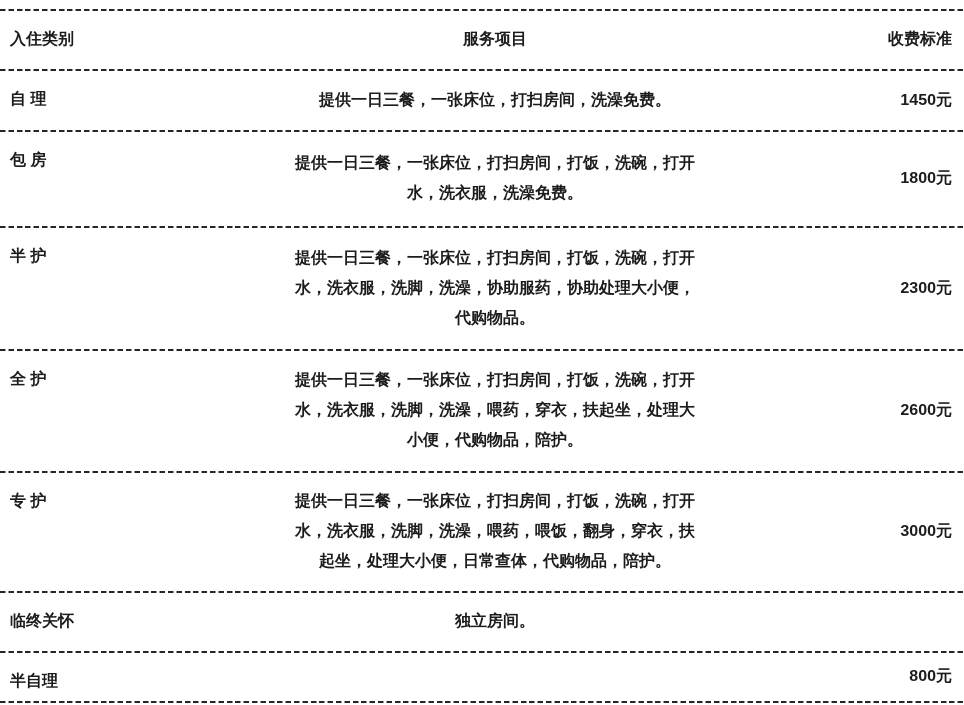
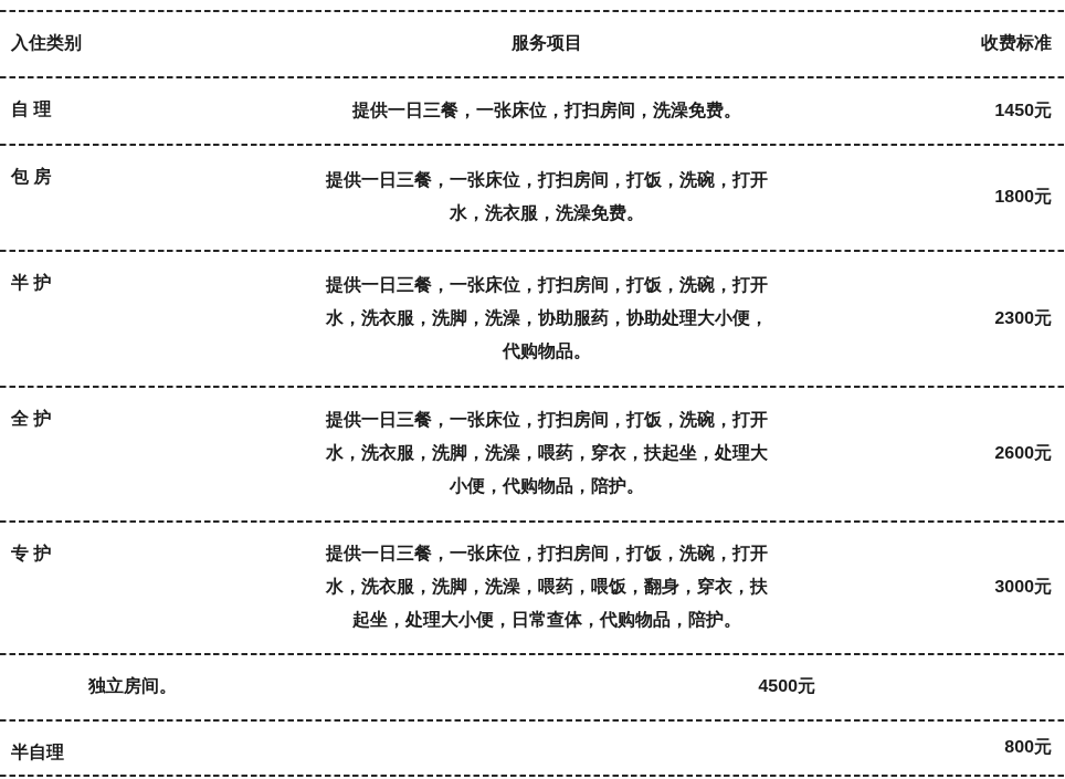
  入住类别
  服务项目
  收费标准
  自 理
  提供一日三餐，一张床位，打扫房间，洗澡免费。
  1450元
  包 房
  提供一日三餐，一张床位，打扫房间，打饭，洗碗，打开
  水，洗衣服，洗澡免费。
  1800元
  半 护
  提供一日三餐，一张床位，打扫房间，打饭，洗碗，打开
  水，洗衣服，洗脚，洗澡，协助服药，协助处理大小便，
  代购物品。
  2300元
  全 护
  提供一日三餐，一张床位，打扫房间，打饭，洗碗，打开
  水，洗衣服，洗脚，洗澡，喂药，穿衣，扶起坐，处理大
  小便，代购物品，陪护。
  2600元
  专 护
  提供一日三餐，一张床位，打扫房间，打饭，洗碗，打开
  水，洗衣服，洗脚，洗澡，喂药，喂饭，翻身，穿衣，扶
  起坐，处理大小便，日常查体，代购物品，陪护。
  3000元
- 临终关怀
  独立房间。
+ 4500元
  半自理
  800元
